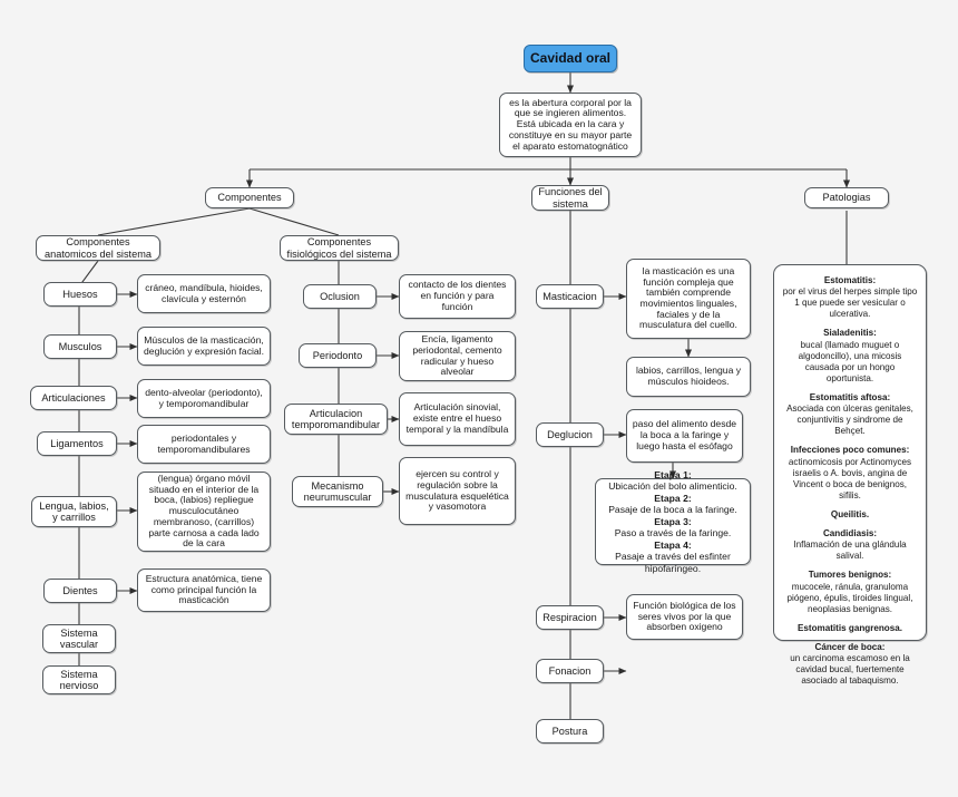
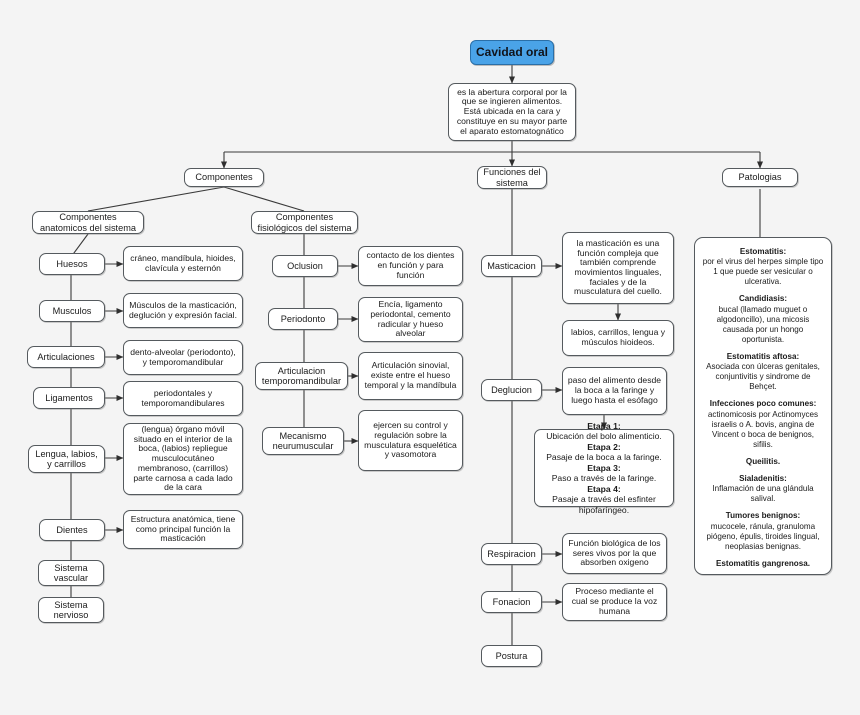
  Cavidad oral
  es la abertura corporal por la que se ingieren alimentos. Está ubicada en la cara y constituye en su mayor parte el aparato estomatognático
  Componentes
  Funciones del sistema
  Patologias
  Componentes anatomicos del sistema
  Componentes fisiológicos del sistema
  Huesos
  cráneo, mandíbula, hioides, clavícula y esternón
  Musculos
  Músculos de la masticación, deglución y expresión facial.
  Articulaciones
  dento-alveolar (periodonto), y temporomandibular
  Ligamentos
  periodontales y temporomandibulares
  Lengua, labios, y carrillos
  (lengua) órgano móvil situado en el interior de la boca, (labios) repliegue musculocutáneo membranoso, (carrillos) parte carnosa a cada lado de la cara
  Dientes
  Estructura anatómica, tiene como principal función la masticación
  Sistema vascular
  Sistema nervioso
  Oclusion
  contacto de los dientes en función y para función
  Periodonto
  Encía, ligamento periodontal, cemento radicular y hueso alveolar
  Articulacion temporomandibular
  Articulación sinovial, existe entre el hueso temporal y la mandíbula
  Mecanismo neurumuscular
  ejercen su control y regulación sobre la musculatura esquelética y vasomotora
  Masticacion
  la masticación es una función compleja que también comprende movimientos linguales, faciales y de la musculatura del cuello.
  labios, carrillos, lengua y músculos hioideos.
  Deglucion
  paso del alimento desde la boca a la faringe y luego hasta el esófago
  Etapa 1:
  Ubicación del bolo alimenticio.
  Etapa 2:
  Pasaje de la boca a la faringe.
  Etapa 3:
  Paso a través de la faringe.
  Etapa 4:
  Pasaje a través del esfinter hipofaríngeo.
  Respiracion
  Función biológica de los seres vivos por la que absorben oxigeno
  Fonacion
+ Proceso mediante el cual se produce la voz humana
  Postura
  Estomatitis:
  por el virus del herpes simple tipo 1 que puede ser vesicular o ulcerativa.
- Sialadenitis:
+ Candidiasis:
  bucal (llamado muguet o algodoncillo), una micosis causada por un hongo oportunista.
  Estomatitis aftosa:
  Asociada con úlceras genitales, conjuntivitis y sindrome de Behçet.
  Infecciones poco comunes:
  actinomicosis por Actinomyces israelis o A. bovis, angina de Vincent o boca de benignos, sifilis.
  Queilitis.
- Candidiasis:
+ Sialadenitis:
  Inflamación de una glándula salival.
  Tumores benignos:
  mucocele, ránula, granuloma piógeno, épulis, tiroides lingual, neoplasias benignas.
  Estomatitis gangrenosa.
- Cáncer de boca:
- un carcinoma escamoso en la cavidad bucal, fuertemente asociado al tabaquismo.
